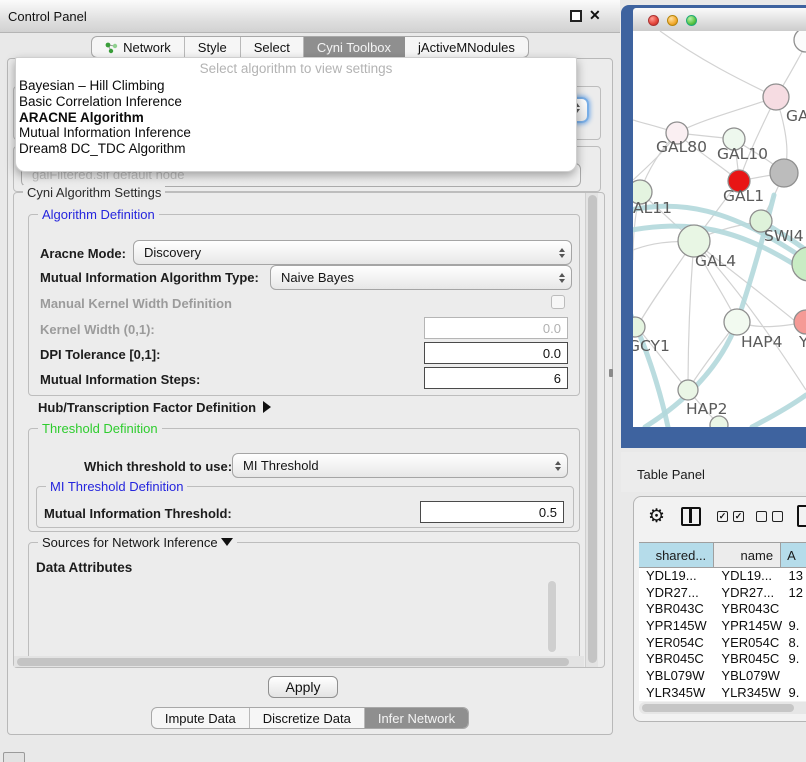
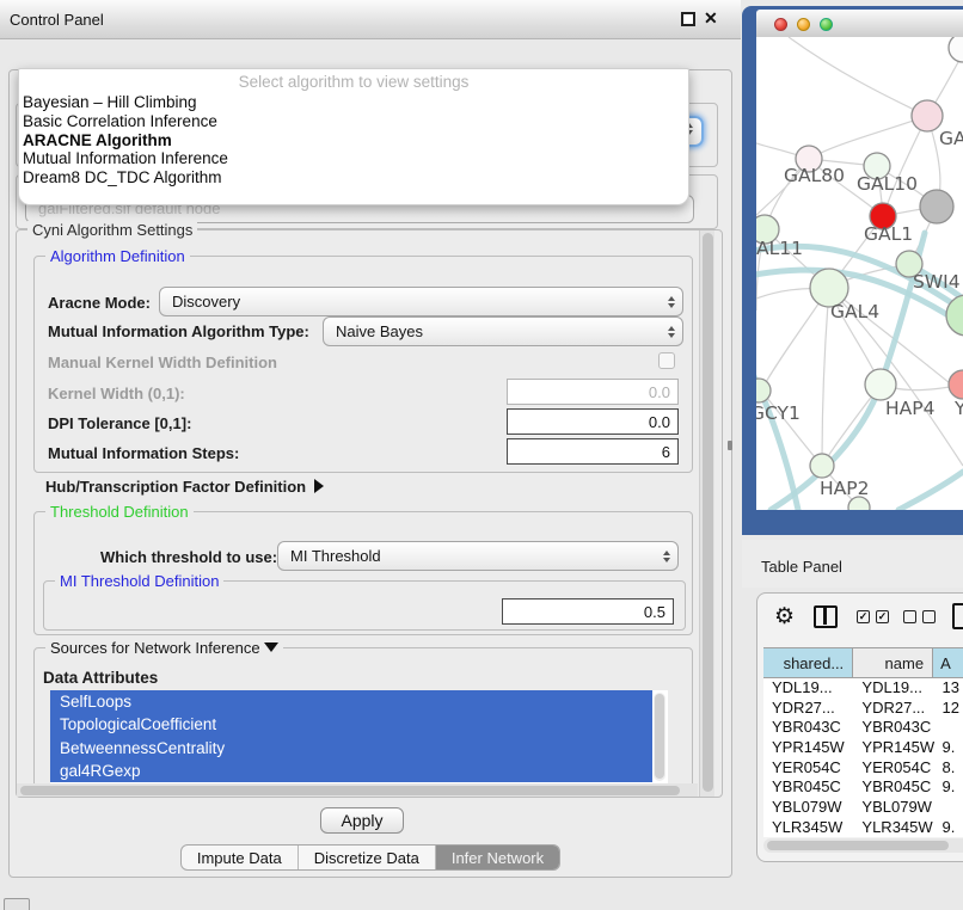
  Control Panel
  ✕
- Network
- Style
- Select
- Cyni Toolbox
- jActiveMNodules
  galFiltered.sif default node
  Select algorithm to view settings
  Bayesian – Hill Climbing
  Basic Correlation Inference
  ARACNE Algorithm
  Mutual Information Inference
  Dream8 DC_TDC Algorithm
  Cyni Algorithm Settings
  Algorithm Definition
  Aracne Mode:
  Discovery
  Mutual Information Algorithm Type:
  Naive Bayes
  Manual Kernel Width Definition
  Kernel Width (0,1):
  0.0
  DPI Tolerance [0,1]:
  0.0
  Mutual Information Steps:
  6
  Hub/Transcription Factor Definition
  Threshold Definition
  Which threshold to use:
  MI Threshold
  MI Threshold Definition
- Mutual Information Threshold:
  0.5
  Sources for Network Inference
  Data Attributes
+ SelfLoops
+ TopologicalCoefficient
+ BetweennessCentrality
+ gal4RGexp
  Apply
  Impute Data
  Discretize Data
  Infer Network
  GAL80
  GAL10
  GAL1
  AL11
  SWI4
  GAL4
  GCY1
  HAP4
  Y
  HAP2
  Table Panel
  ⚙
  ✓
  ✓
  shared...
  name
  A
  YDL19...
  YDL19...
  13
  YDR27...
  YDR27...
  12
  YBR043C
  YBR043C
  YPR145W
  YPR145W
  9.
  YER054C
  YER054C
  8.
  YBR045C
  YBR045C
  9.
  YBL079W
  YBL079W
  YLR345W
  YLR345W
  9.
